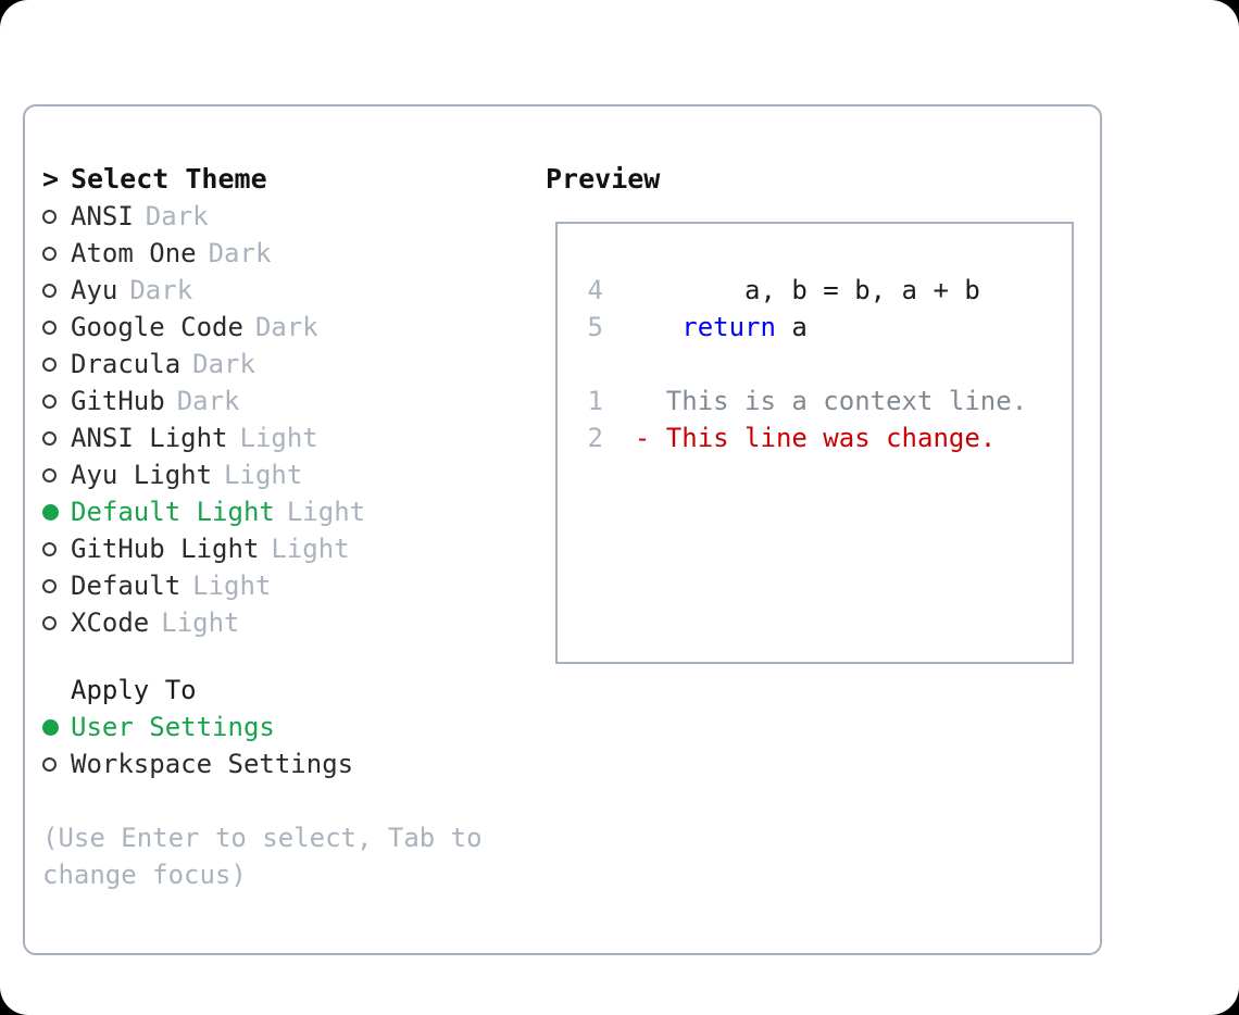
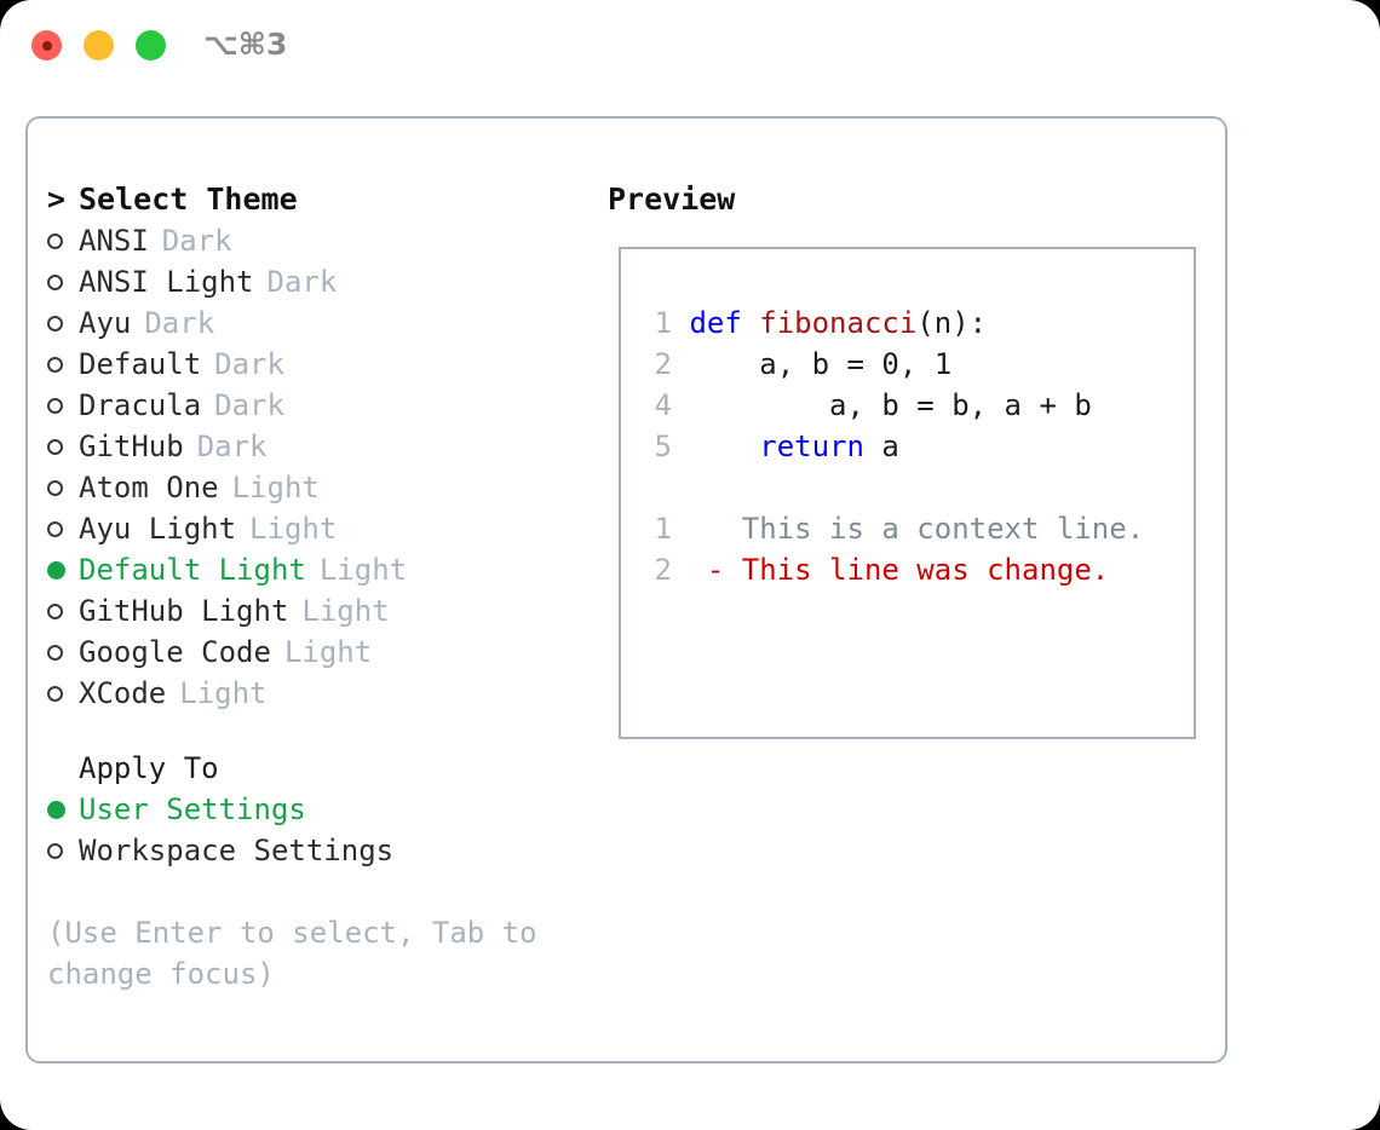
+ ⌥⌘3
  >
  Select Theme
  ANSI
  Dark
- Atom One
+ ANSI Light
  Dark
  Ayu
  Dark
- Google Code
+ Default
  Dark
  Dracula
  Dark
  GitHub
  Dark
- ANSI Light
+ Atom One
  Light
  Ayu Light
  Light
  Default Light
  Light
  GitHub Light
  Light
- Default
+ Google Code
  Light
  XCode
  Light
  Apply To
  User Settings
  Workspace Settings
  (Use Enter to select, Tab to
  change focus)
  Preview
+ 1 def fibonacci(n):
+ 2 a, b = 0, 1
  4 a, b = b, a + b
  5 return a
  1 This is a context line.
  2 - This line was change.
